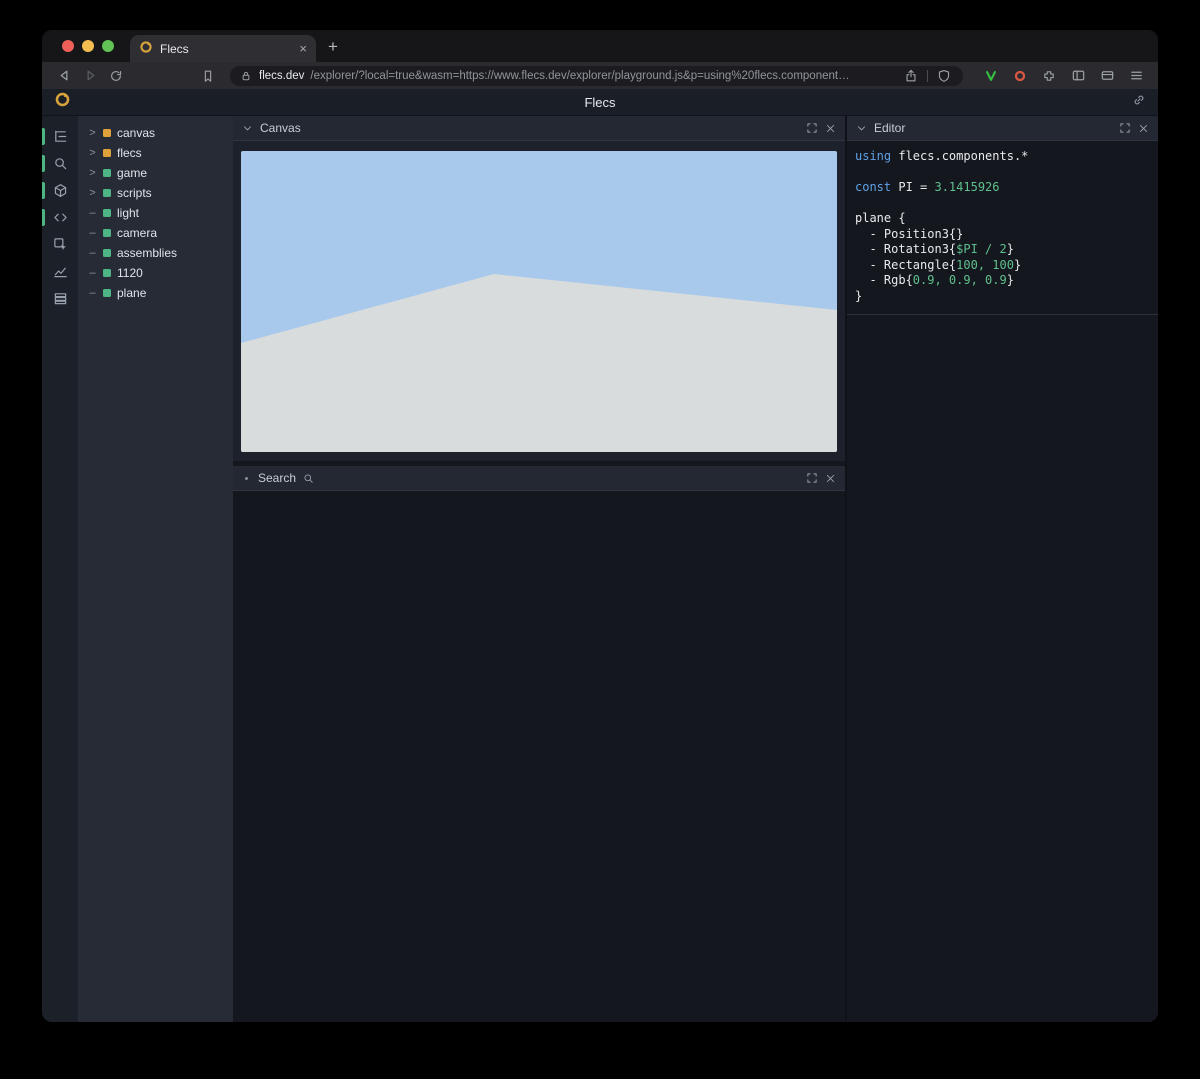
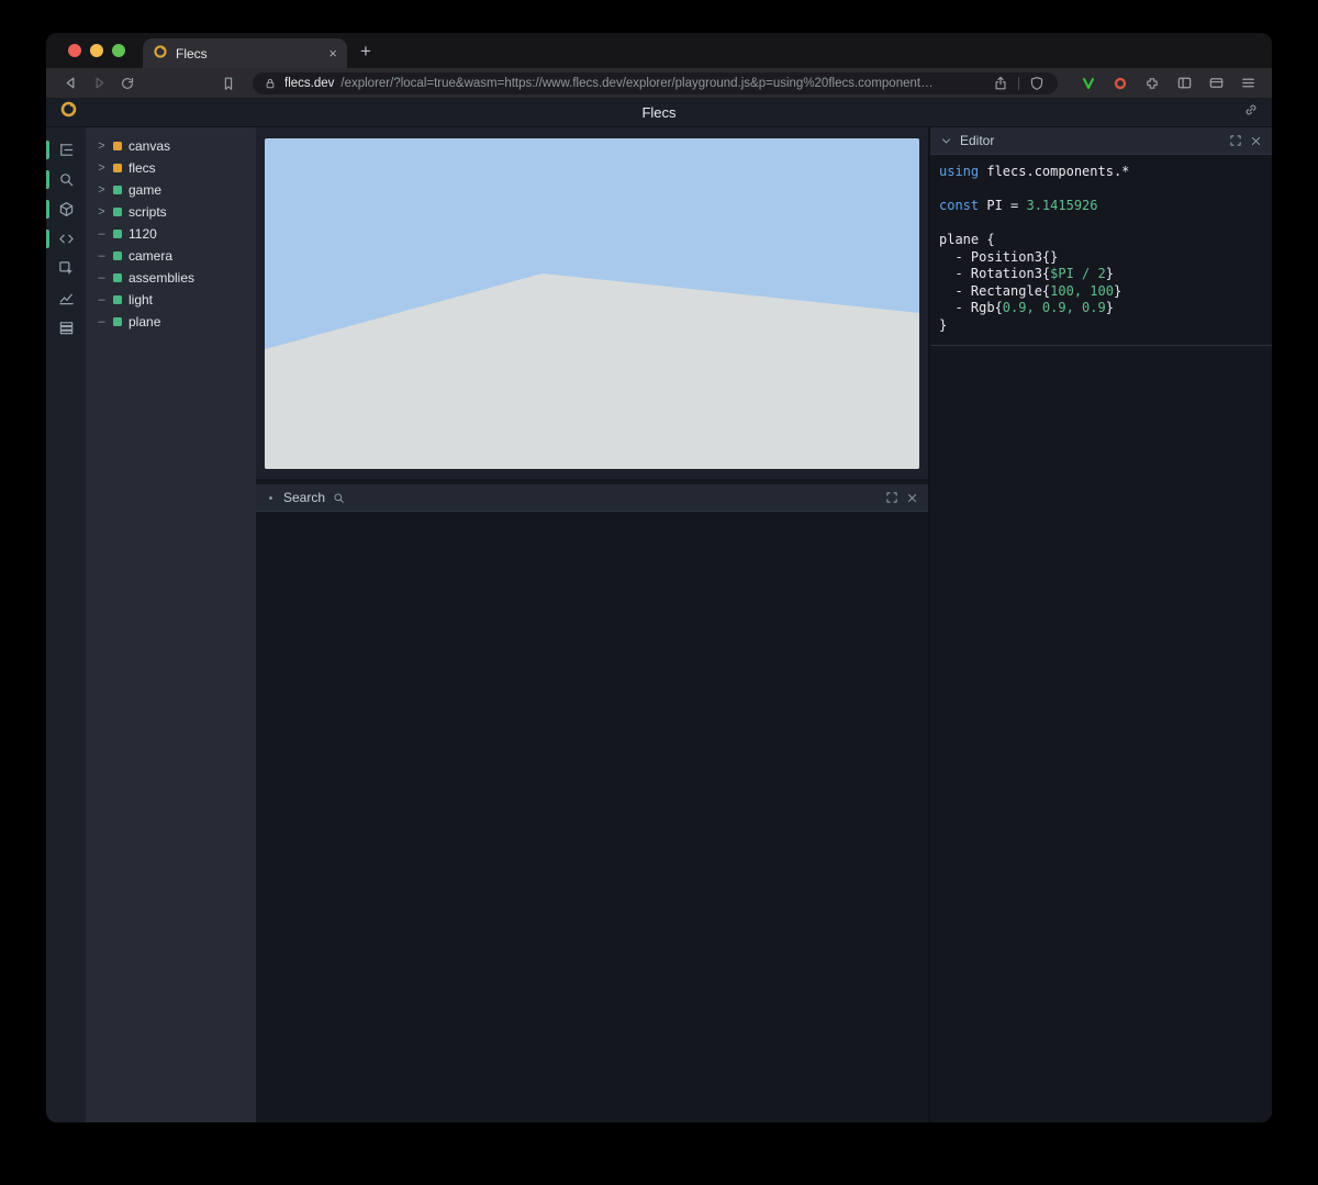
  Flecs
  ×
  +
  flecs.dev
  /explorer/?local=true&wasm=https://www.flecs.dev/explorer/playground.js&p=using%20flecs.component…
  Flecs
  >
  canvas
  >
  flecs
  >
  game
  >
  scripts
  –
- light
+ 1120
  –
  camera
  –
  assemblies
  –
- 1120
+ light
  –
  plane
- Canvas
  Search
  Editor
  using flecs.components.*
  const PI = 3.1415926
  plane {
  - Position3{}
  - Rotation3{$PI / 2}
  - Rectangle{100, 100}
  - Rgb{0.9, 0.9, 0.9}
  }
